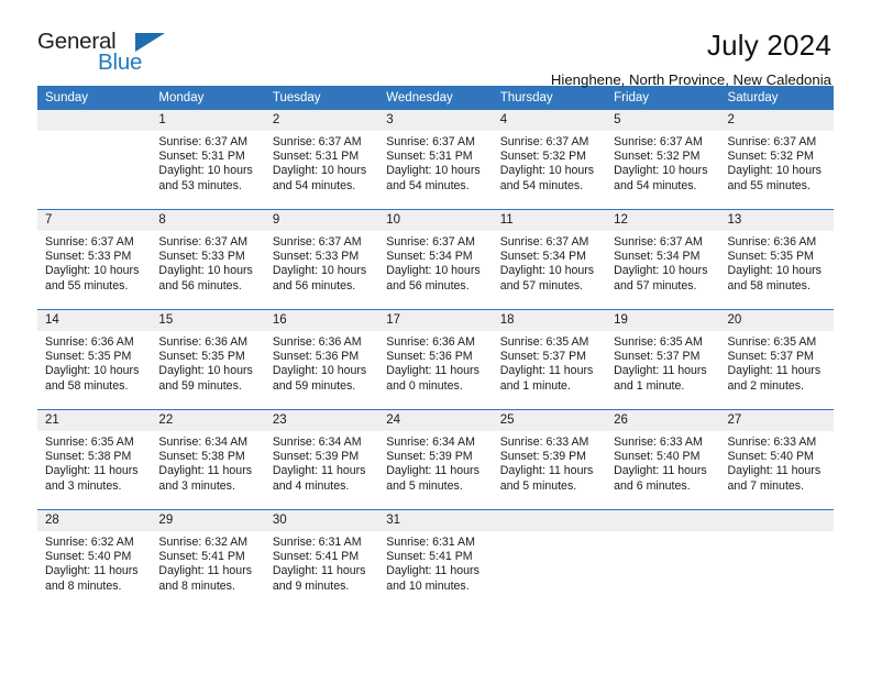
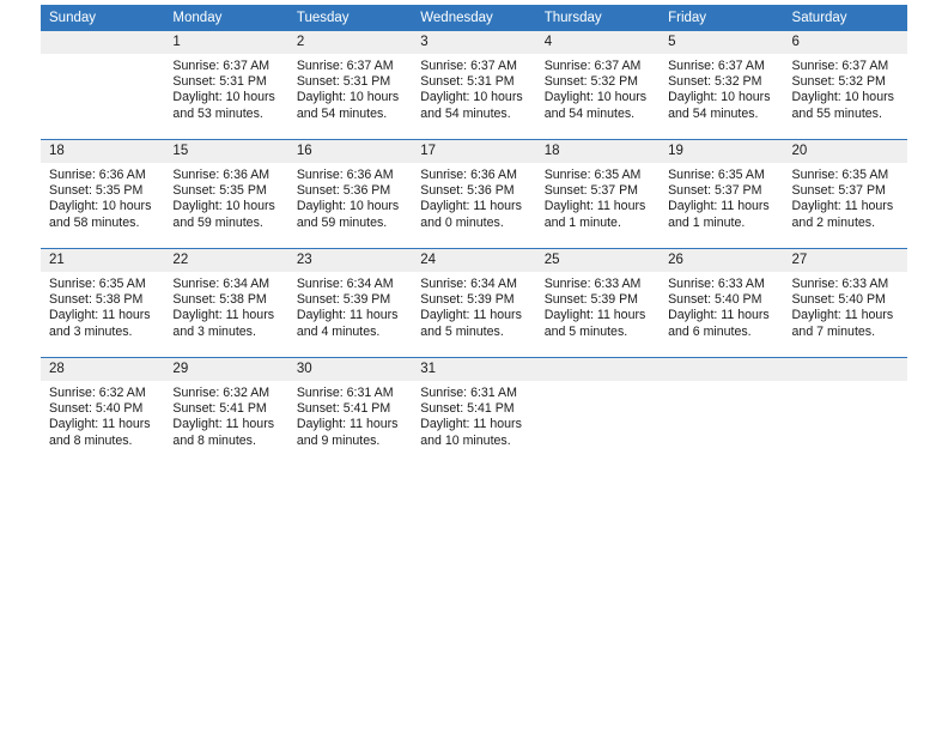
- General
- Blue
- July 2024
- Hienghene, North Province, New Caledonia
  Sunday	Monday	Tuesday	Wednesday	Thursday	Friday	Saturday
- 	1Sunrise: 6:37 AMSunset: 5:31 PMDaylight: 10 hoursand 53 minutes.	2Sunrise: 6:37 AMSunset: 5:31 PMDaylight: 10 hoursand 54 minutes.	3Sunrise: 6:37 AMSunset: 5:31 PMDaylight: 10 hoursand 54 minutes.	4Sunrise: 6:37 AMSunset: 5:32 PMDaylight: 10 hoursand 54 minutes.	5Sunrise: 6:37 AMSunset: 5:32 PMDaylight: 10 hoursand 54 minutes.	2Sunrise: 6:37 AMSunset: 5:32 PMDaylight: 10 hoursand 55 minutes.
+ 	1Sunrise: 6:37 AMSunset: 5:31 PMDaylight: 10 hoursand 53 minutes.	2Sunrise: 6:37 AMSunset: 5:31 PMDaylight: 10 hoursand 54 minutes.	3Sunrise: 6:37 AMSunset: 5:31 PMDaylight: 10 hoursand 54 minutes.	4Sunrise: 6:37 AMSunset: 5:32 PMDaylight: 10 hoursand 54 minutes.	5Sunrise: 6:37 AMSunset: 5:32 PMDaylight: 10 hoursand 54 minutes.	6Sunrise: 6:37 AMSunset: 5:32 PMDaylight: 10 hoursand 55 minutes.
- 7Sunrise: 6:37 AMSunset: 5:33 PMDaylight: 10 hoursand 55 minutes.	8Sunrise: 6:37 AMSunset: 5:33 PMDaylight: 10 hoursand 56 minutes.	9Sunrise: 6:37 AMSunset: 5:33 PMDaylight: 10 hoursand 56 minutes.	10Sunrise: 6:37 AMSunset: 5:34 PMDaylight: 10 hoursand 56 minutes.	11Sunrise: 6:37 AMSunset: 5:34 PMDaylight: 10 hoursand 57 minutes.	12Sunrise: 6:37 AMSunset: 5:34 PMDaylight: 10 hoursand 57 minutes.	13Sunrise: 6:36 AMSunset: 5:35 PMDaylight: 10 hoursand 58 minutes.
- 14Sunrise: 6:36 AMSunset: 5:35 PMDaylight: 10 hoursand 58 minutes.	15Sunrise: 6:36 AMSunset: 5:35 PMDaylight: 10 hoursand 59 minutes.	16Sunrise: 6:36 AMSunset: 5:36 PMDaylight: 10 hoursand 59 minutes.	17Sunrise: 6:36 AMSunset: 5:36 PMDaylight: 11 hoursand 0 minutes.	18Sunrise: 6:35 AMSunset: 5:37 PMDaylight: 11 hoursand 1 minute.	19Sunrise: 6:35 AMSunset: 5:37 PMDaylight: 11 hoursand 1 minute.	20Sunrise: 6:35 AMSunset: 5:37 PMDaylight: 11 hoursand 2 minutes.
+ 18Sunrise: 6:36 AMSunset: 5:35 PMDaylight: 10 hoursand 58 minutes.	15Sunrise: 6:36 AMSunset: 5:35 PMDaylight: 10 hoursand 59 minutes.	16Sunrise: 6:36 AMSunset: 5:36 PMDaylight: 10 hoursand 59 minutes.	17Sunrise: 6:36 AMSunset: 5:36 PMDaylight: 11 hoursand 0 minutes.	18Sunrise: 6:35 AMSunset: 5:37 PMDaylight: 11 hoursand 1 minute.	19Sunrise: 6:35 AMSunset: 5:37 PMDaylight: 11 hoursand 1 minute.	20Sunrise: 6:35 AMSunset: 5:37 PMDaylight: 11 hoursand 2 minutes.
  21Sunrise: 6:35 AMSunset: 5:38 PMDaylight: 11 hoursand 3 minutes.	22Sunrise: 6:34 AMSunset: 5:38 PMDaylight: 11 hoursand 3 minutes.	23Sunrise: 6:34 AMSunset: 5:39 PMDaylight: 11 hoursand 4 minutes.	24Sunrise: 6:34 AMSunset: 5:39 PMDaylight: 11 hoursand 5 minutes.	25Sunrise: 6:33 AMSunset: 5:39 PMDaylight: 11 hoursand 5 minutes.	26Sunrise: 6:33 AMSunset: 5:40 PMDaylight: 11 hoursand 6 minutes.	27Sunrise: 6:33 AMSunset: 5:40 PMDaylight: 11 hoursand 7 minutes.
  28Sunrise: 6:32 AMSunset: 5:40 PMDaylight: 11 hoursand 8 minutes.	29Sunrise: 6:32 AMSunset: 5:41 PMDaylight: 11 hoursand 8 minutes.	30Sunrise: 6:31 AMSunset: 5:41 PMDaylight: 11 hoursand 9 minutes.	31Sunrise: 6:31 AMSunset: 5:41 PMDaylight: 11 hoursand 10 minutes.
